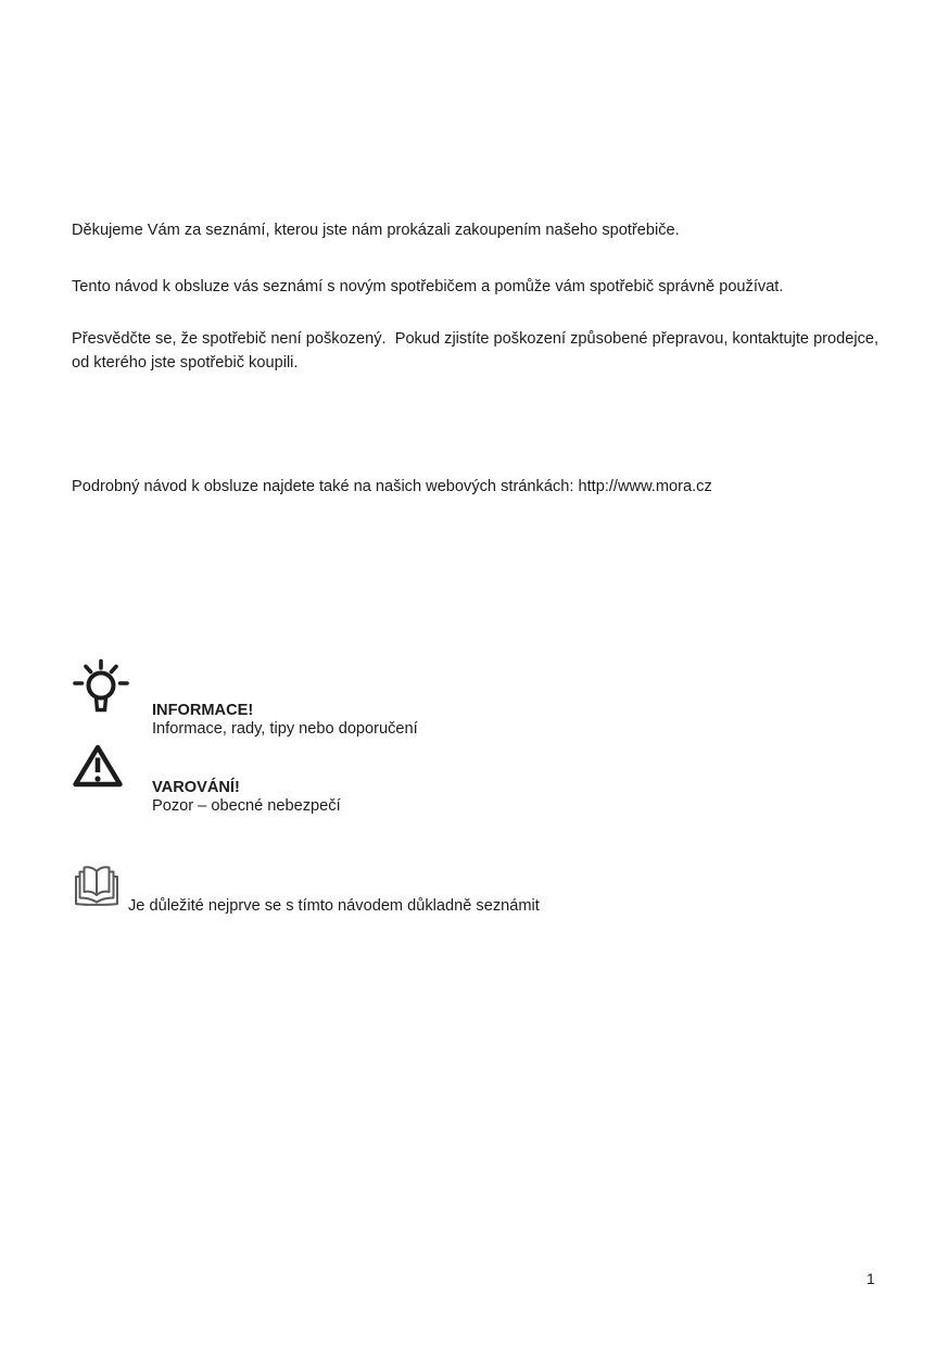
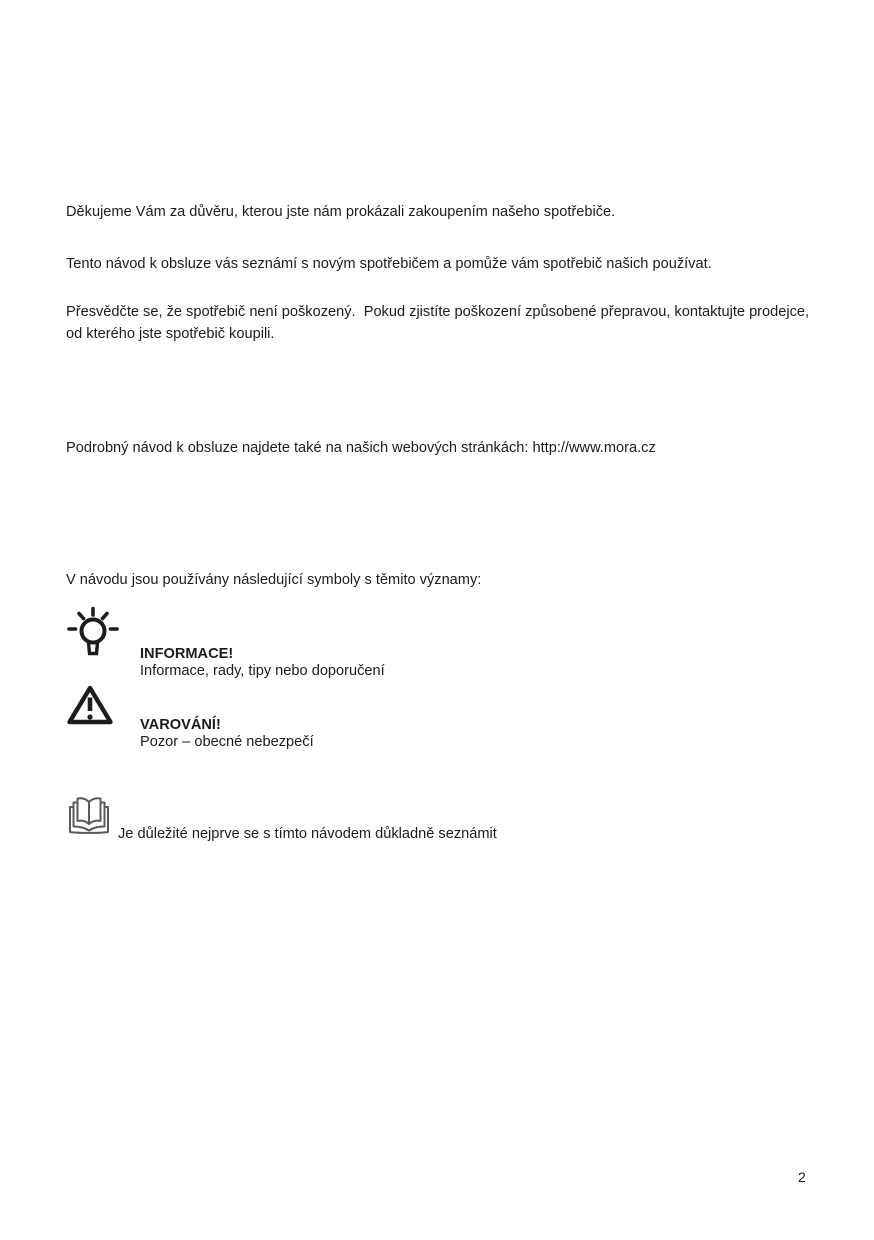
- Děkujeme Vám za seznámí, kterou jste nám prokázali zakoupením našeho spotřebiče.
+ Děkujeme Vám za důvěru, kterou jste nám prokázali zakoupením našeho spotřebiče.
- Tento návod k obsluze vás seznámí s novým spotřebičem a pomůže vám spotřebič správně používat.
+ Tento návod k obsluze vás seznámí s novým spotřebičem a pomůže vám spotřebič našich používat.
  Přesvědčte se, že spotřebič není poškozený. Pokud zjistíte poškození způsobené přepravou, kontaktujte prodejce, od kterého jste spotřebič koupili.
  Podrobný návod k obsluze najdete také na našich webových stránkách: http://www.mora.cz
+ V návodu jsou používány následující symboly s těmito významy:
  INFORMACE!
  Informace, rady, tipy nebo doporučení
  VAROVÁNÍ!
  Pozor – obecné nebezpečí
  Je důležité nejprve se s tímto návodem důkladně seznámit
- 1
+ 2
